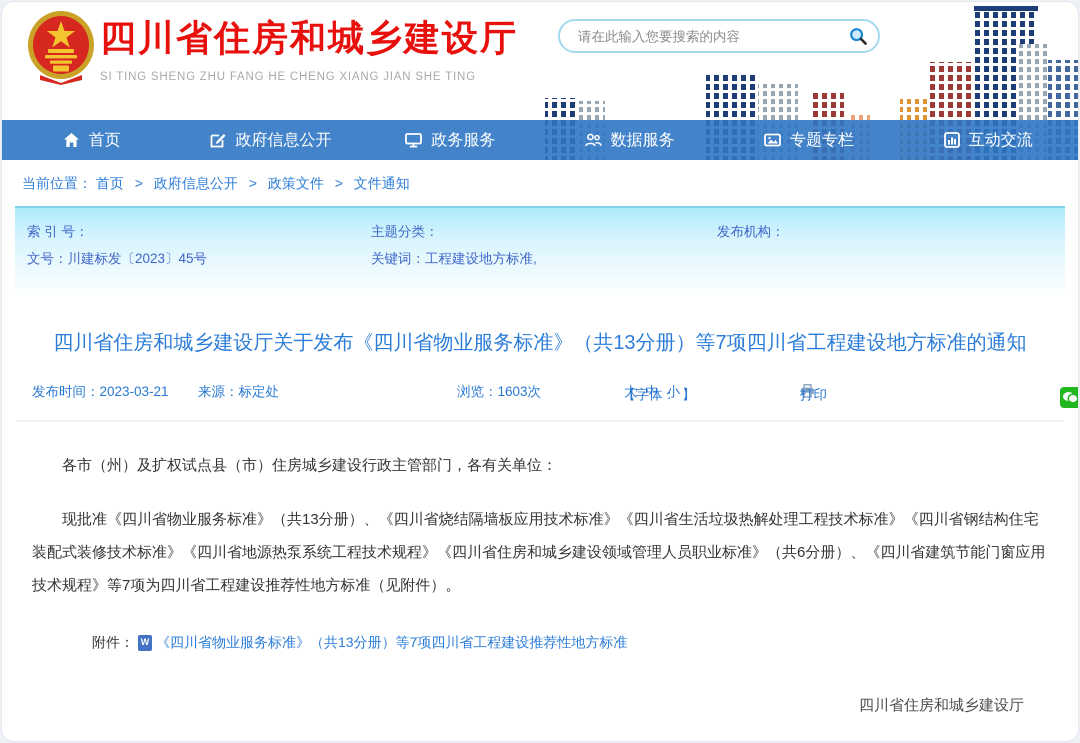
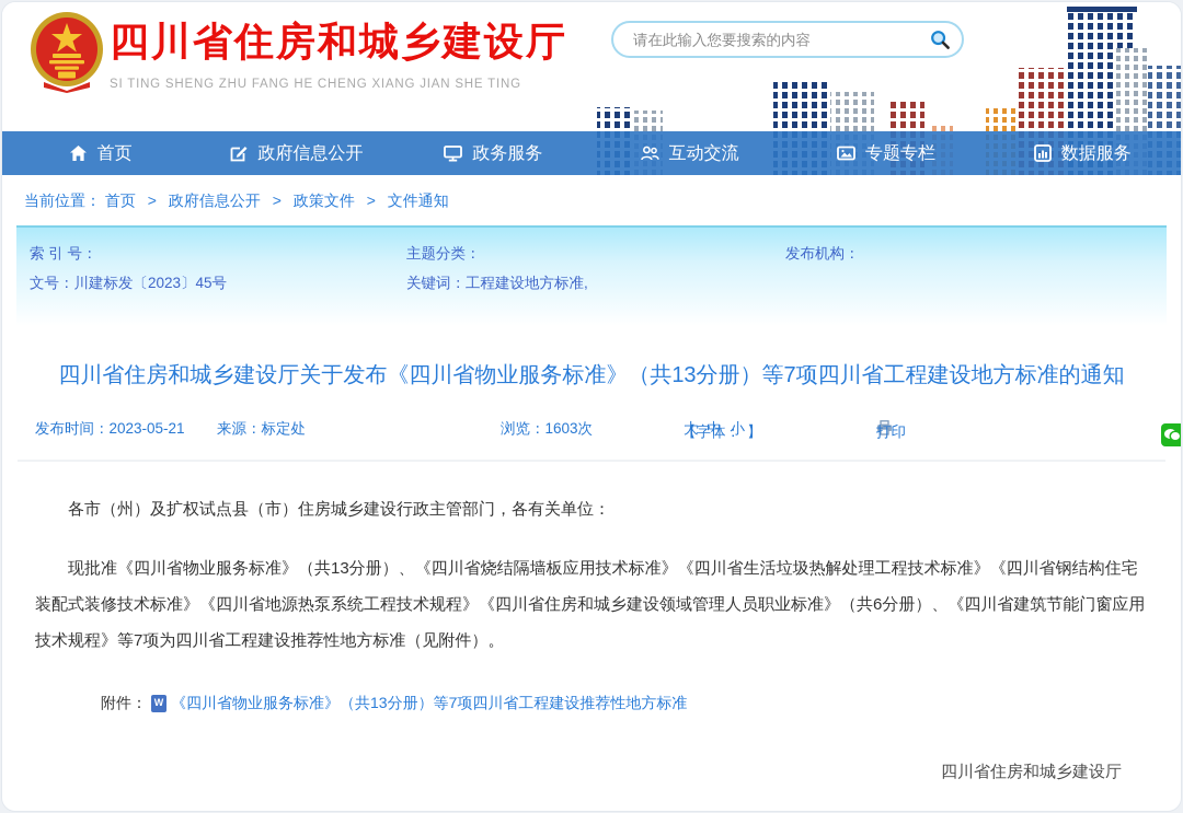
  四川省住房和城乡建设厅
  SI TING SHENG ZHU FANG HE CHENG XIANG JIAN SHE TING
  请在此输入您要搜索的内容
  首页
  政府信息公开
  政务服务
- 数据服务
+ 互动交流
  专题专栏
- 互动交流
+ 数据服务
  当前位置： 首页 > 政府信息公开 > 政策文件 > 文件通知
  索 引 号：
  文号：川建标发〔2023〕45号
  主题分类：
  关键词：工程建设地方标准,
  发布机构：
  四川省住房和城乡建设厅关于发布《四川省物业服务标准》（共13分册）等7项四川省工程建设地方标准的通知
- 发布时间：2023-03-21
+ 发布时间：2023-05-21
  来源：标定处
  浏览：1603次
  【字体：
  大 中 小
  】
  打印
  各市（州）及扩权试点县（市）住房城乡建设行政主管部门，各有关单位：
  现批准《四川省物业服务标准》（共13分册）、《四川省烧结隔墙板应用技术标准》《四川省生活垃圾热解处理工程技术标准》《四川省钢结构住宅装配式装修技术标准》《四川省地源热泵系统工程技术规程》《四川省住房和城乡建设领域管理人员职业标准》（共6分册）、《四川省建筑节能门窗应用技术规程》等7项为四川省工程建设推荐性地方标准（见附件）。
  附件：
  《四川省物业服务标准》（共13分册）等7项四川省工程建设推荐性地方标准
  四川省住房和城乡建设厅
